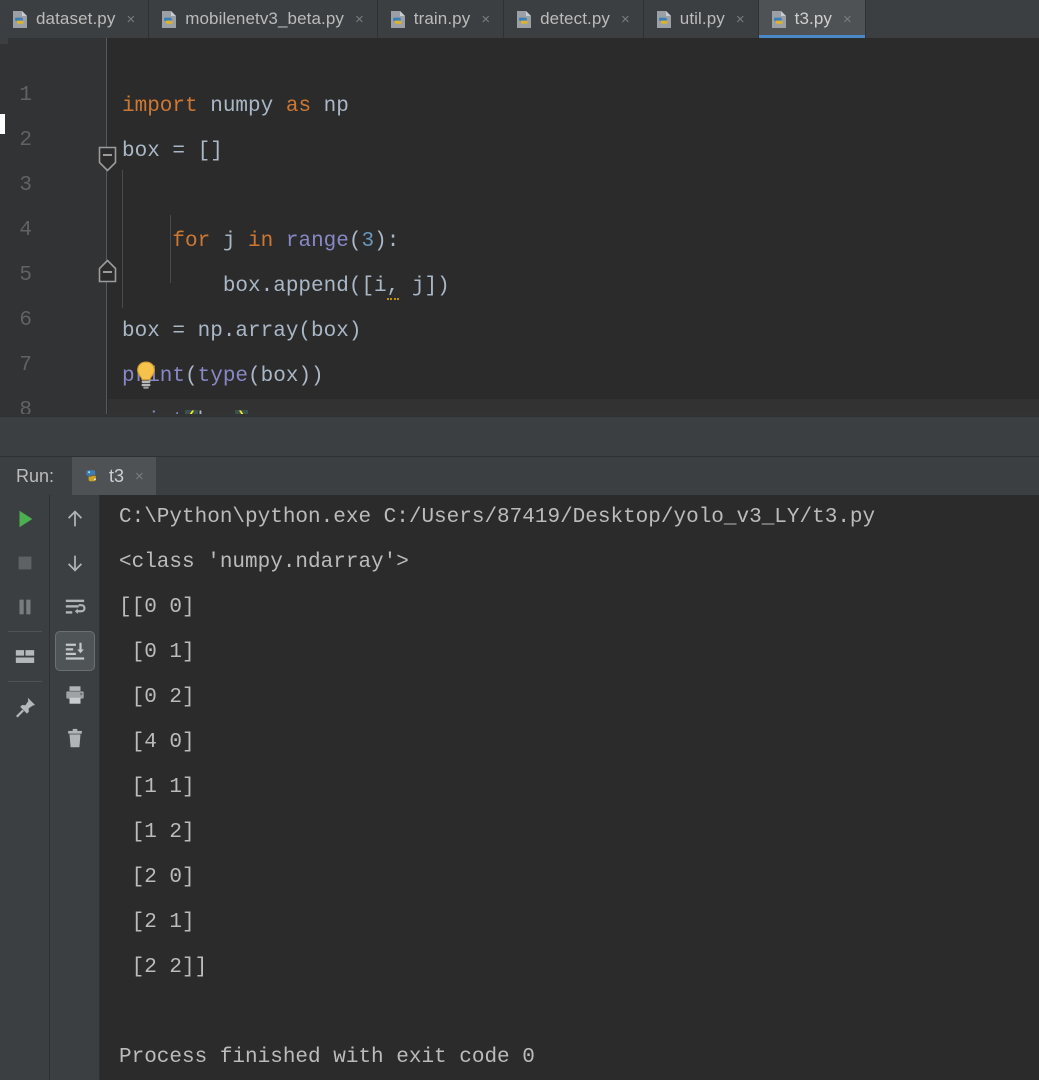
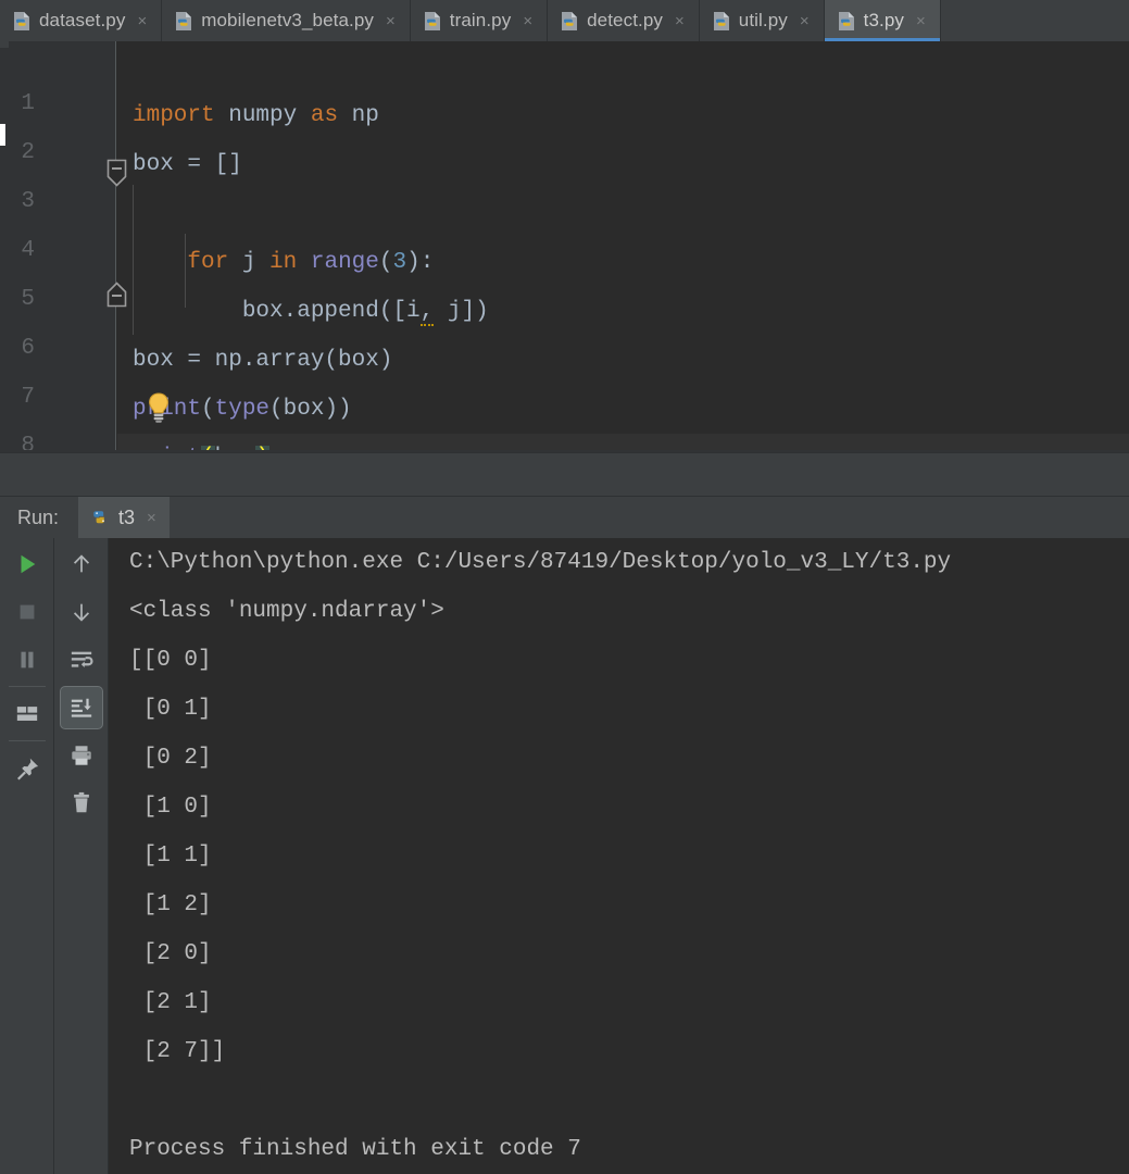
  dataset.py
  ×
  mobilenetv3_beta.py
  ×
  train.py
  ×
  detect.py
  ×
  util.py
  ×
  t3.py
  ×
  1
  2
  3
  4
  5
  6
  7
  8
  import numpy as np
  box = []
  for j in range(3):
  box.append([i, j])
  box = np.array(box)
  pint(type(box))
  Run:
  t3
  ×
  C:\Python\python.exe C:/Users/87419/Desktop/yolo_v3_LY/t3.py
  <class 'numpy.ndarray'>
  [[0 0]
  [0 1]
  [0 2]
- [4 0]
+ [1 0]
  [1 1]
  [1 2]
  [2 0]
  [2 1]
- [2 2]]
+ [2 7]]
- Process finished with exit code 0
+ Process finished with exit code 7
